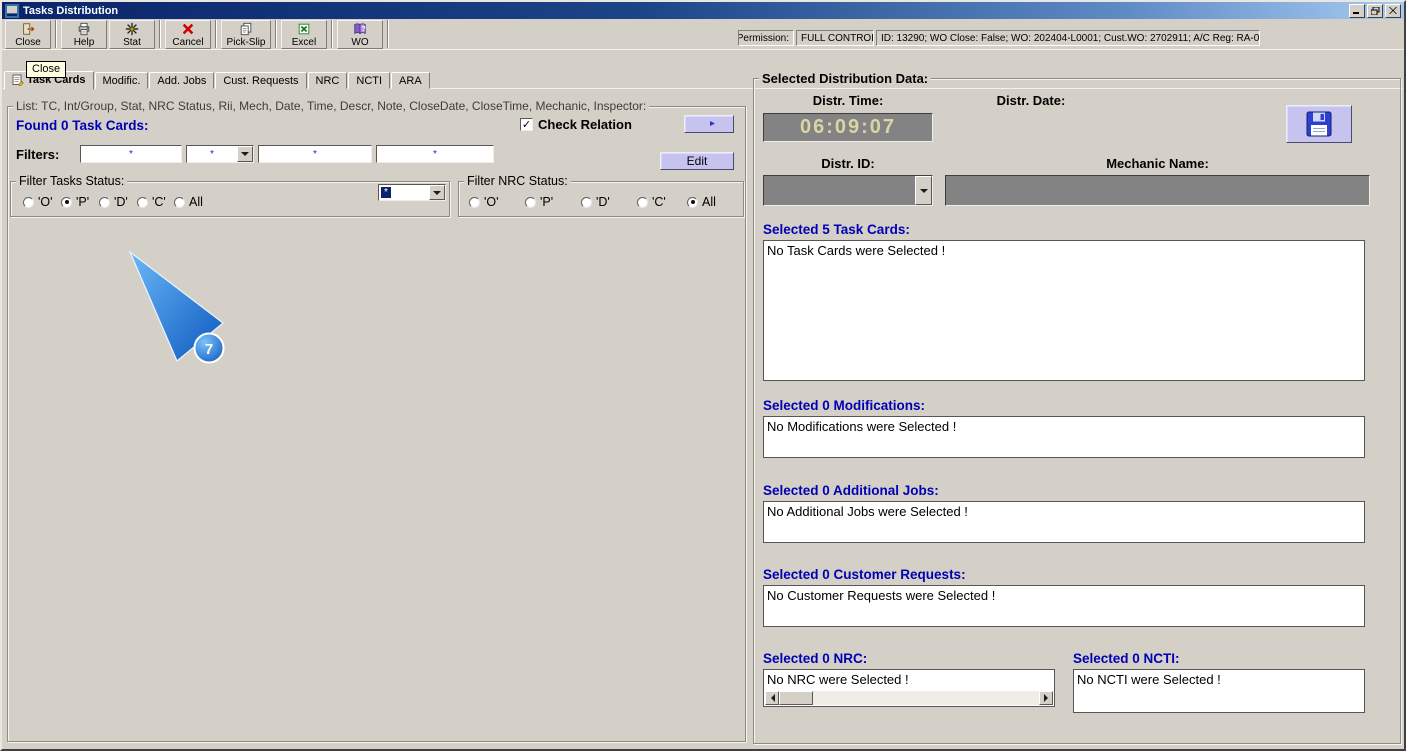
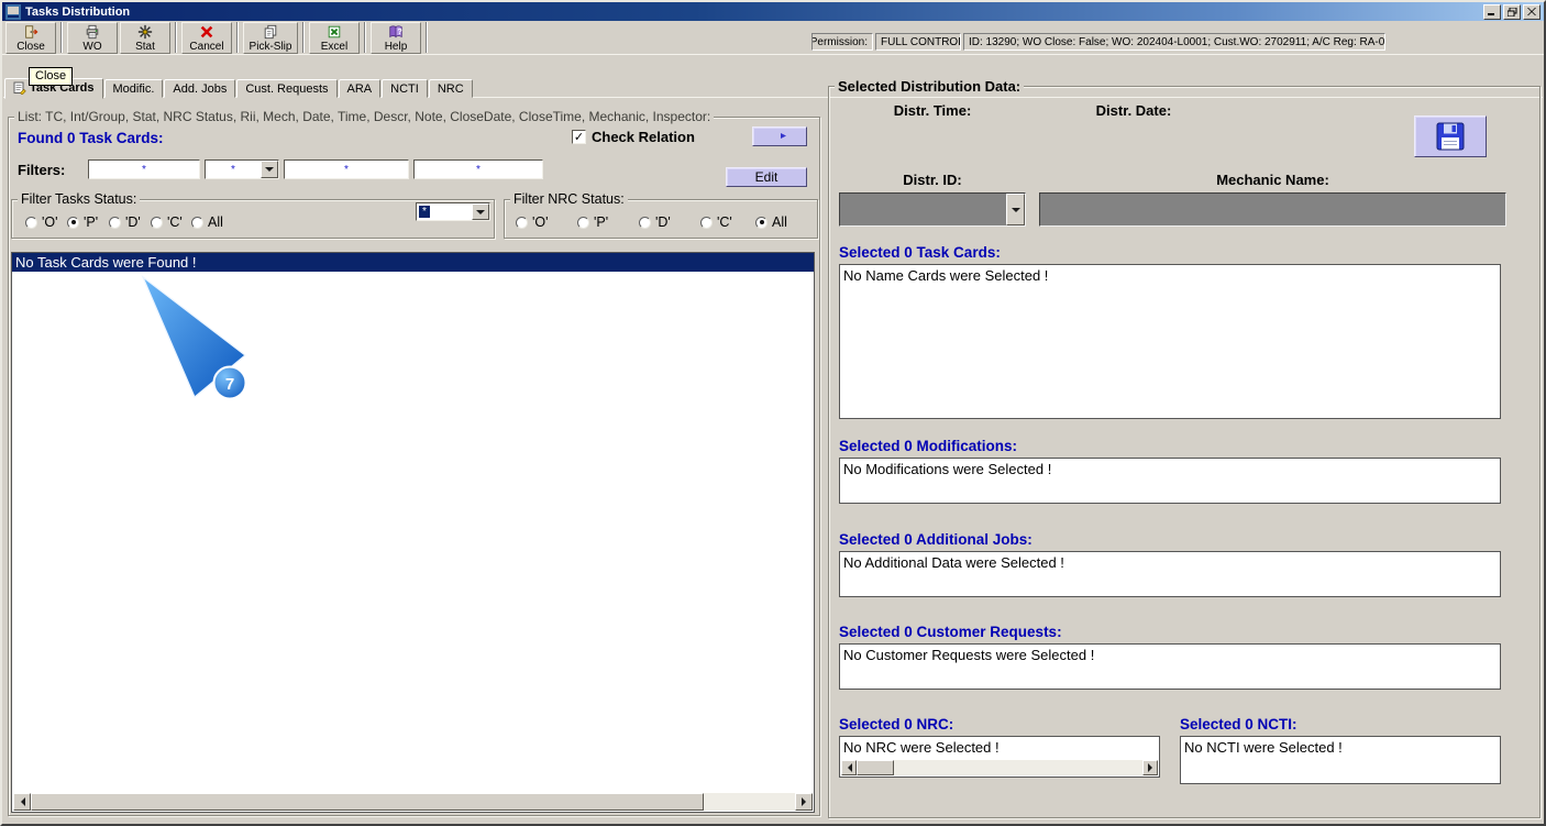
  Tasks Distribution
  Close
- Help
+ WO
  Stat
  Cancel
  Pick-Slip
  Excel
- WO
+ Help
  Permission:
  FULL CONTROL
  ID: 13290; WO Close: False; WO: 202404-L0001; Cust.WO: 2702911; A/C Reg: RA-0
  Close
  Task Cards
  Modific.
  Add. Jobs
  Cust. Requests
- NRC
+ ARA
  NCTI
- ARA
+ NRC
  List: TC, Int/Group, Stat, NRC Status, Rii, Mech, Date, Time, Descr, Note, CloseDate, CloseTime, Mechanic, Inspector:
  Found 0 Task Cards:
  Check Relation
  Filters:
  *
  *
  *
  *
  Edit
  Filter Tasks Status:
  'O'
  'P'
  'D'
  'C'
  All
  *
  Filter NRC Status:
  'O'
  'P'
  'D'
  'C'
  All
+ No Task Cards were Found !
  7
  Selected Distribution Data:
  Distr. Time:
  Distr. Date:
- 06:09:07
  Distr. ID:
  Mechanic Name:
- Selected 5 Task Cards:
+ Selected 0 Task Cards:
- No Task Cards were Selected !
+ No Name Cards were Selected !
  Selected 0 Modifications:
  No Modifications were Selected !
  Selected 0 Additional Jobs:
- No Additional Jobs were Selected !
+ No Additional Data were Selected !
  Selected 0 Customer Requests:
  No Customer Requests were Selected !
  Selected 0 NRC:
  No NRC were Selected !
  Selected 0 NCTI:
  No NCTI were Selected !
